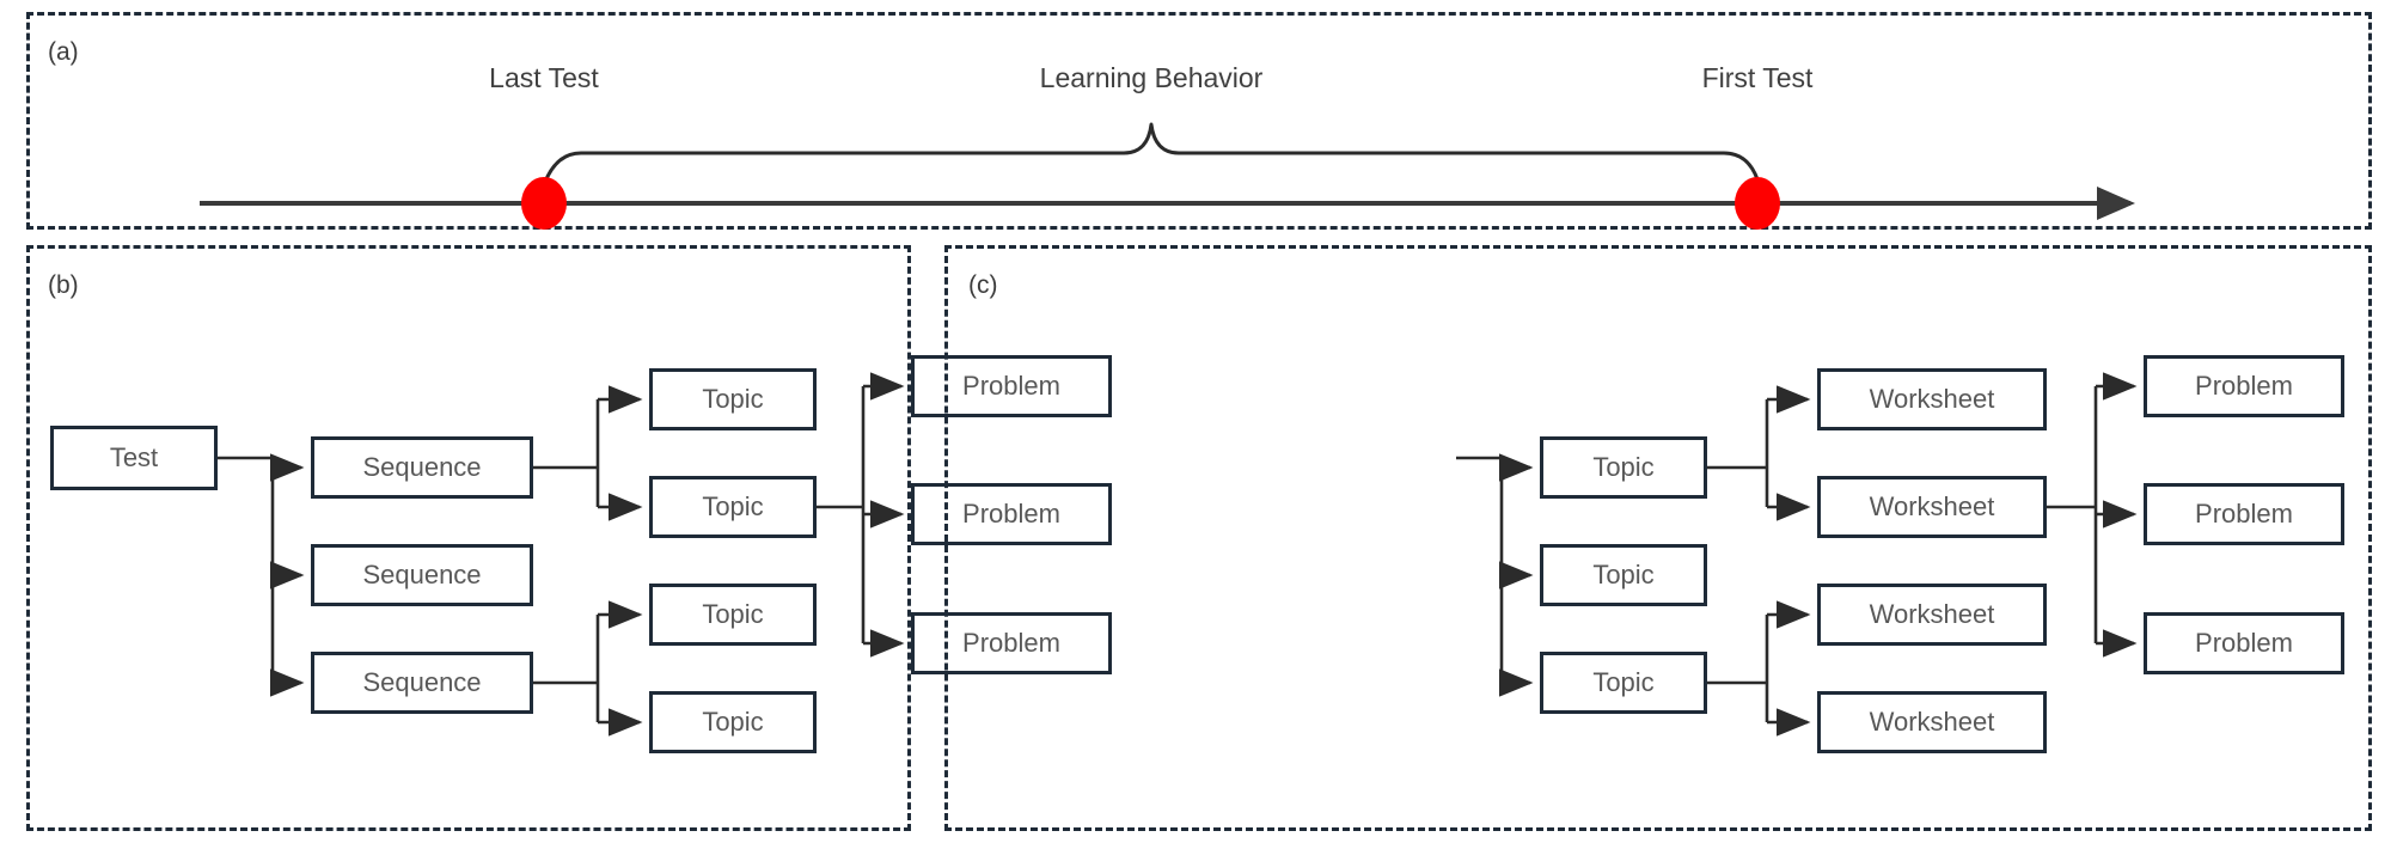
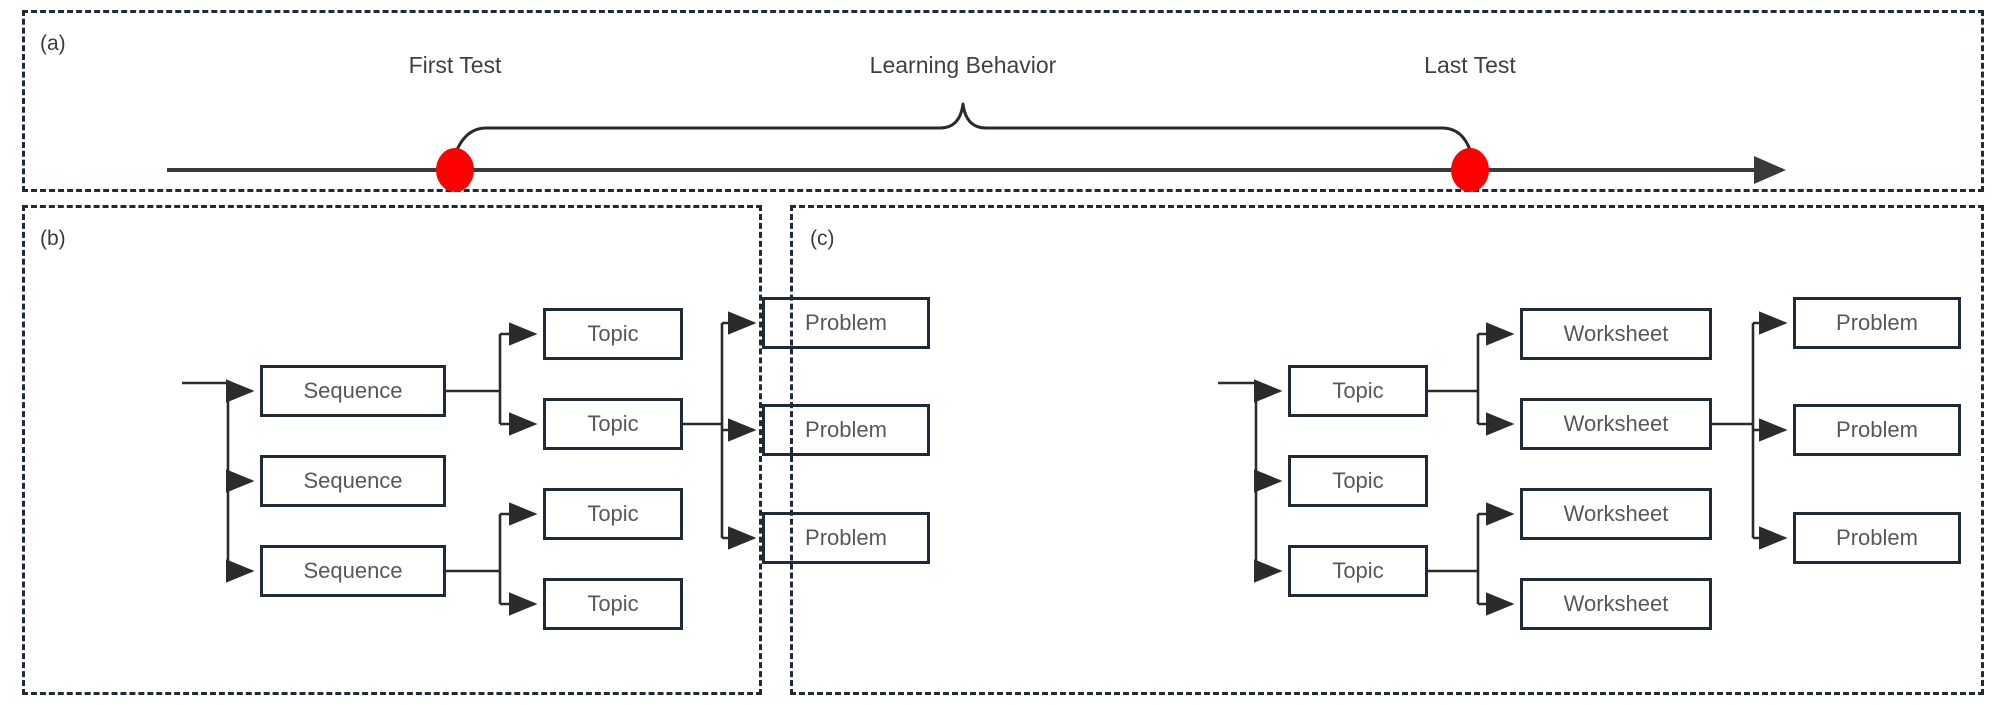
  (a)
- Last Test
+ First Test
  Learning Behavior
- First Test
+ Last Test
  (b)
- Test
  Sequence
  Sequence
  Sequence
  Topic
  Topic
  Topic
  Topic
  Problem
  Problem
  Problem
  (c)
  Topic
  Topic
  Topic
  Worksheet
  Worksheet
  Worksheet
  Worksheet
  Problem
  Problem
  Problem
